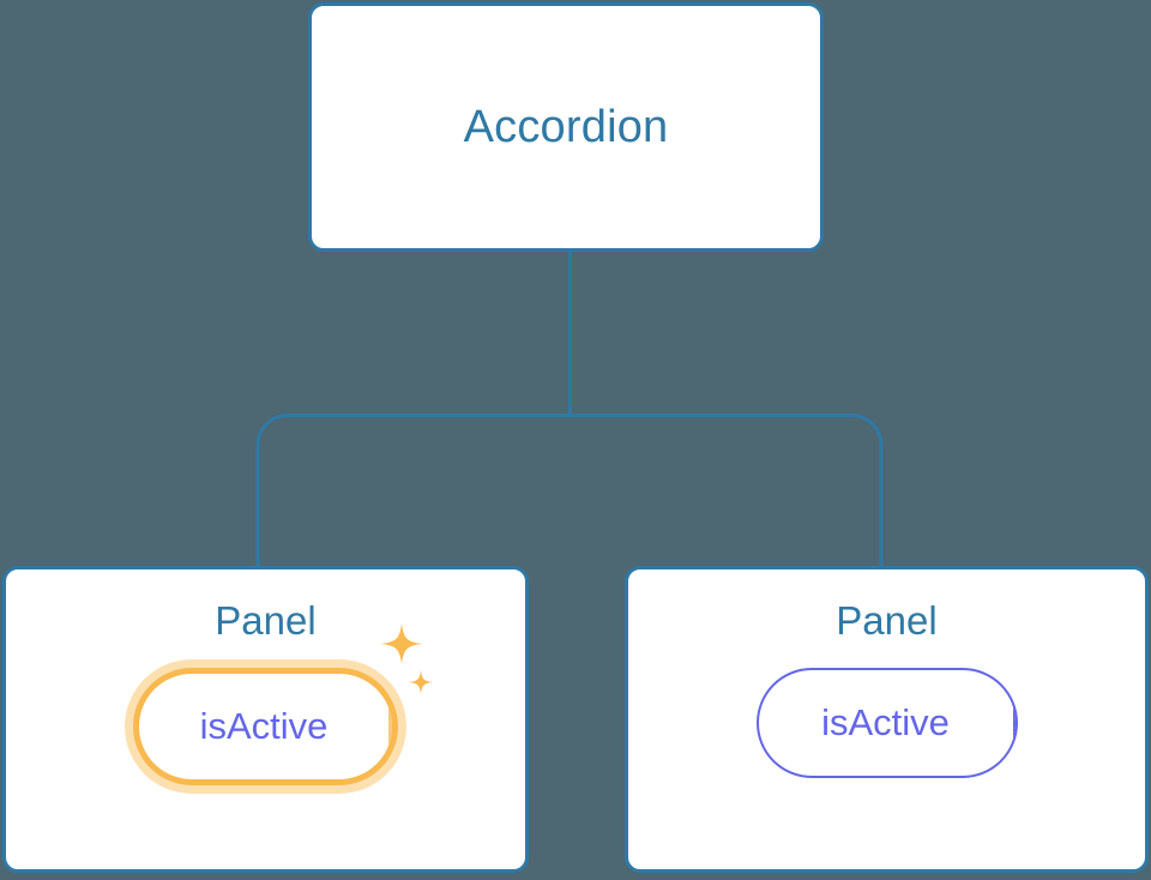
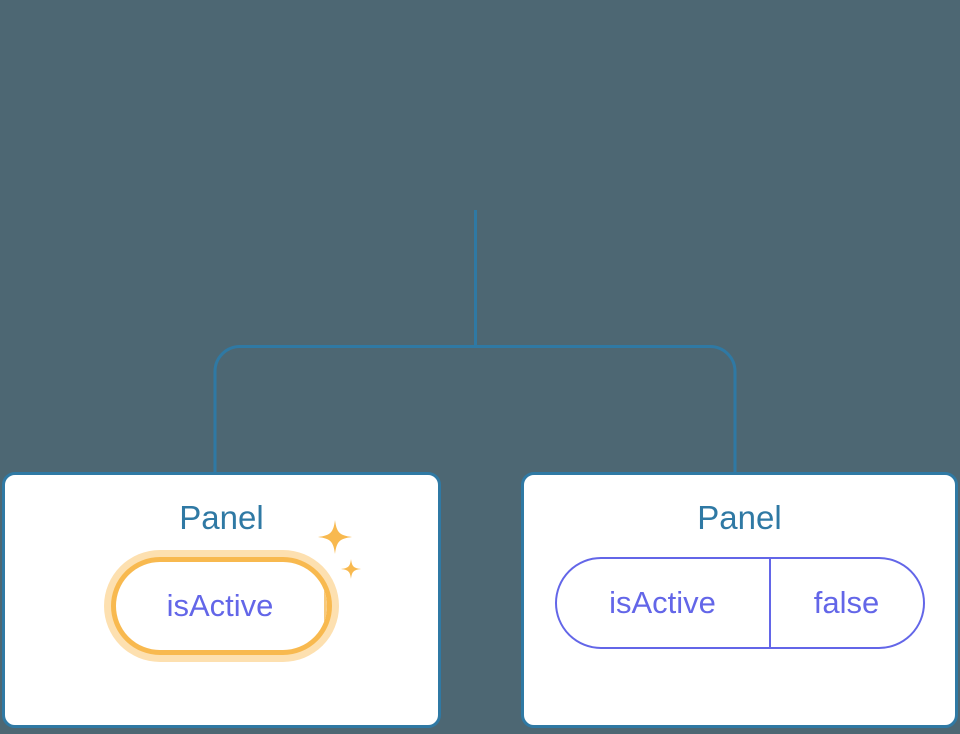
- Accordion
  Panel
  isActive
  Panel
  isActive
+ false
